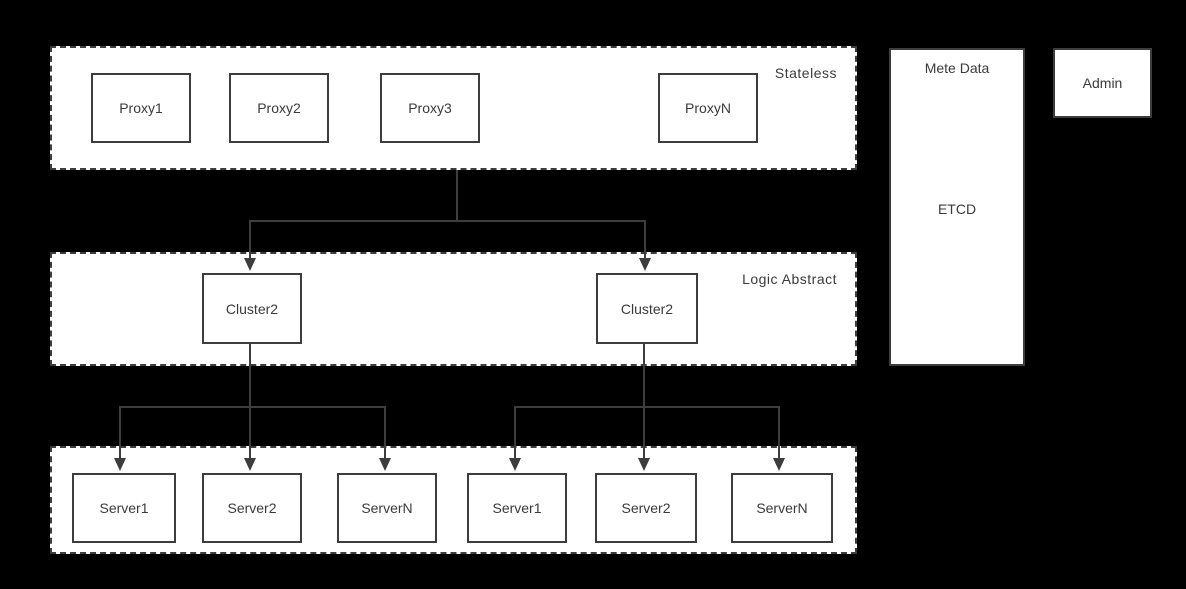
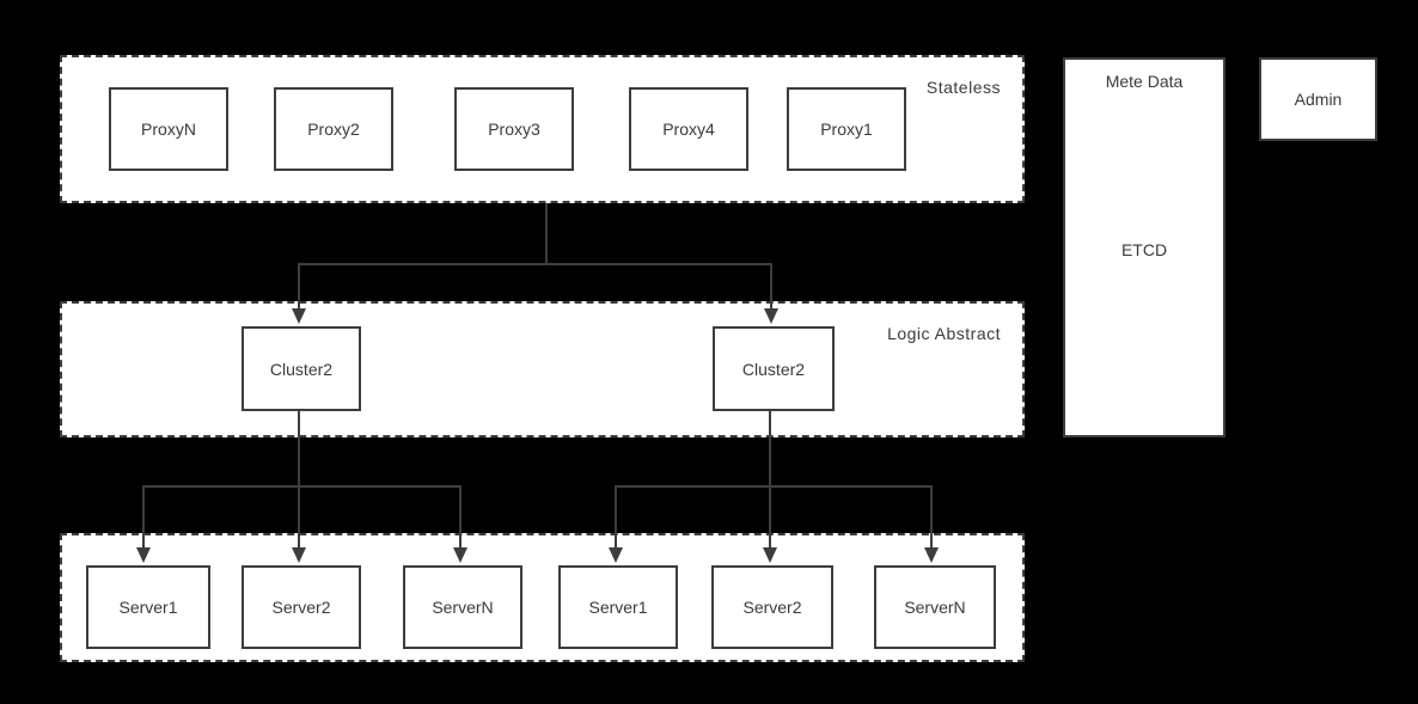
  Stateless
- Proxy1
+ ProxyN
  Proxy2
  Proxy3
+ Proxy4
- ProxyN
+ Proxy1
  Logic Abstract
  Cluster2
  Cluster2
  Server1
  Server2
  ServerN
  Server1
  Server2
  ServerN
  Mete Data
  ETCD
  Admin
